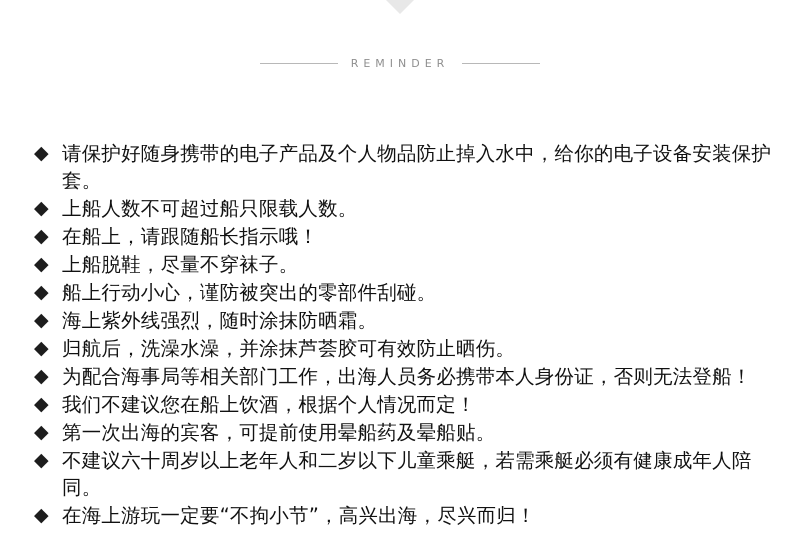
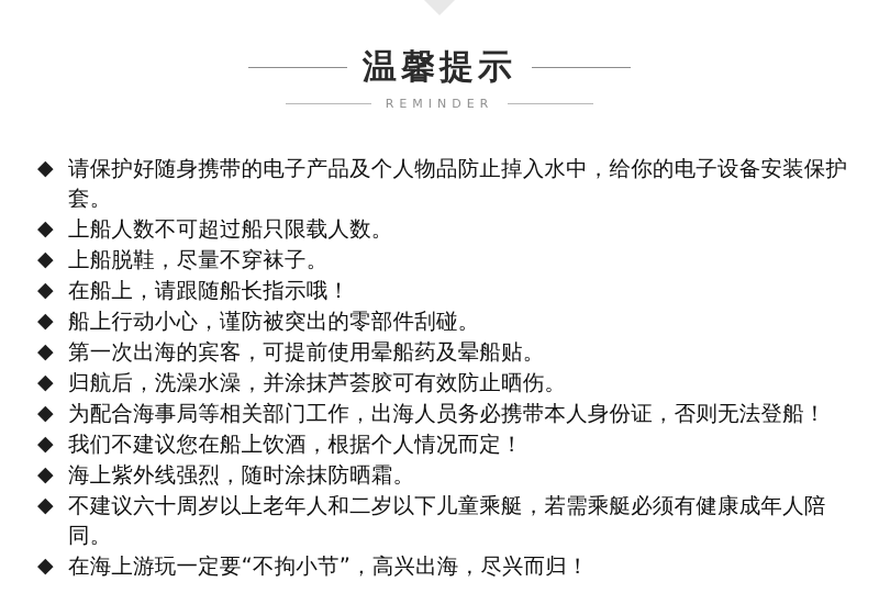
+ 温馨提示
  REMINDER
  ◆
  请保护好随身携带的电子产品及个人物品防止掉入水中，给你的电子设备安装保护套。
  ◆
  上船人数不可超过船只限载人数。
  ◆
- 在船上，请跟随船长指示哦！
+ 上船脱鞋，尽量不穿袜子。
  ◆
- 上船脱鞋，尽量不穿袜子。
+ 在船上，请跟随船长指示哦！
  ◆
  船上行动小心，谨防被突出的零部件刮碰。
  ◆
- 海上紫外线强烈，随时涂抹防晒霜。
+ 第一次出海的宾客，可提前使用晕船药及晕船贴。
  ◆
  归航后，洗澡水澡，并涂抹芦荟胶可有效防止晒伤。
  ◆
  为配合海事局等相关部门工作，出海人员务必携带本人身份证，否则无法登船！
  ◆
  我们不建议您在船上饮酒，根据个人情况而定！
  ◆
- 第一次出海的宾客，可提前使用晕船药及晕船贴。
+ 海上紫外线强烈，随时涂抹防晒霜。
  ◆
  不建议六十周岁以上老年人和二岁以下儿童乘艇，若需乘艇必须有健康成年人陪同。
  ◆
  在海上游玩一定要“不拘小节”，高兴出海，尽兴而归！
